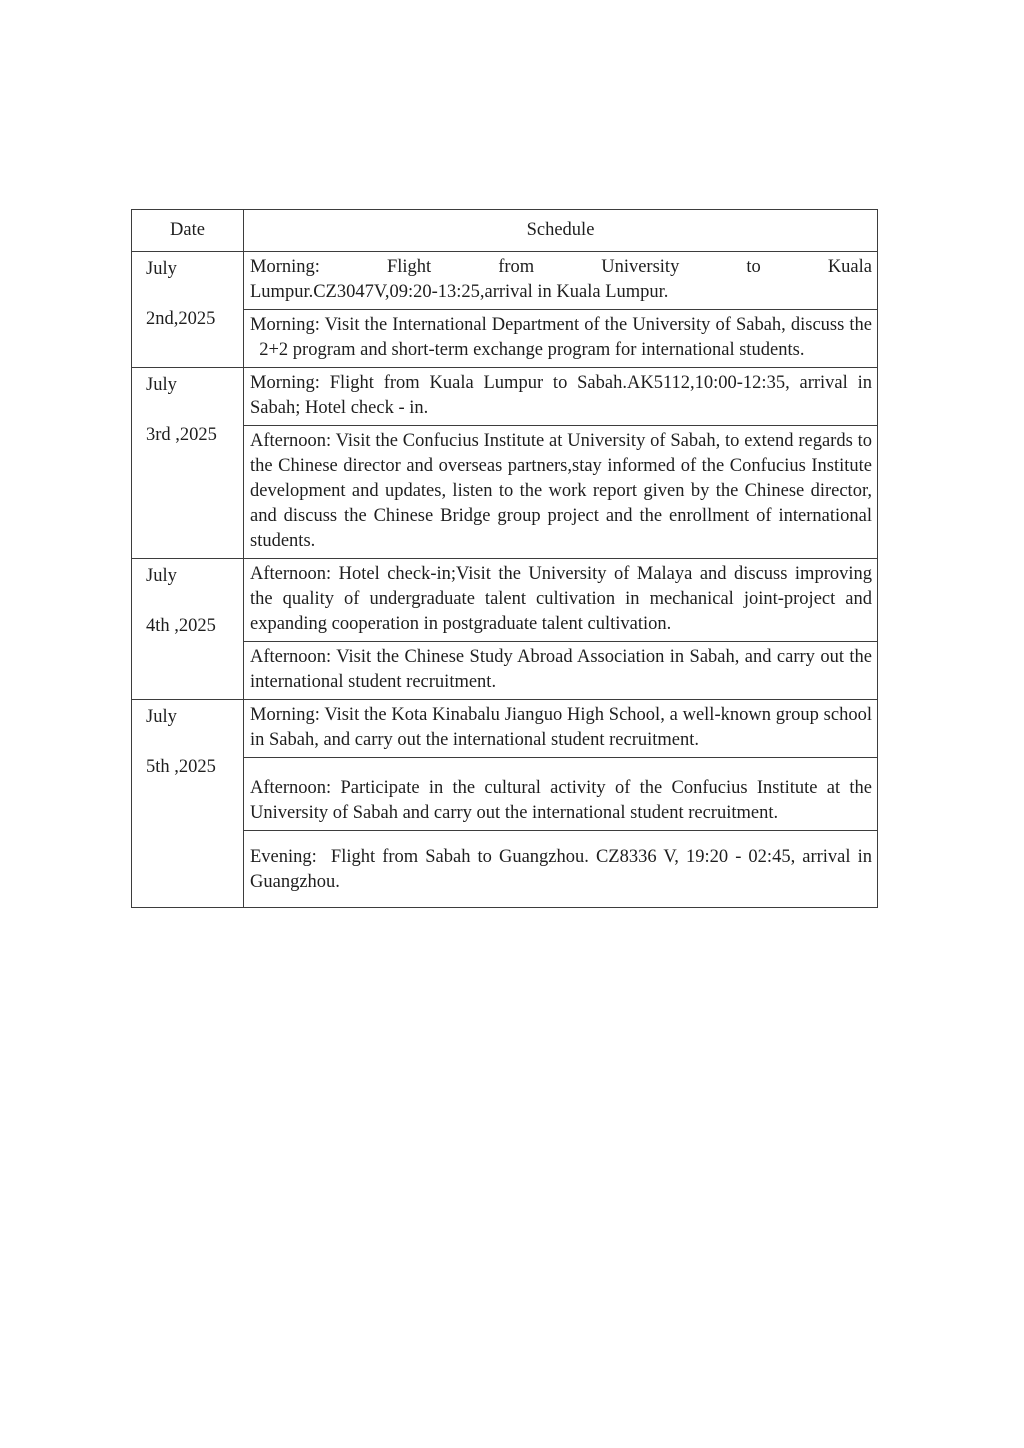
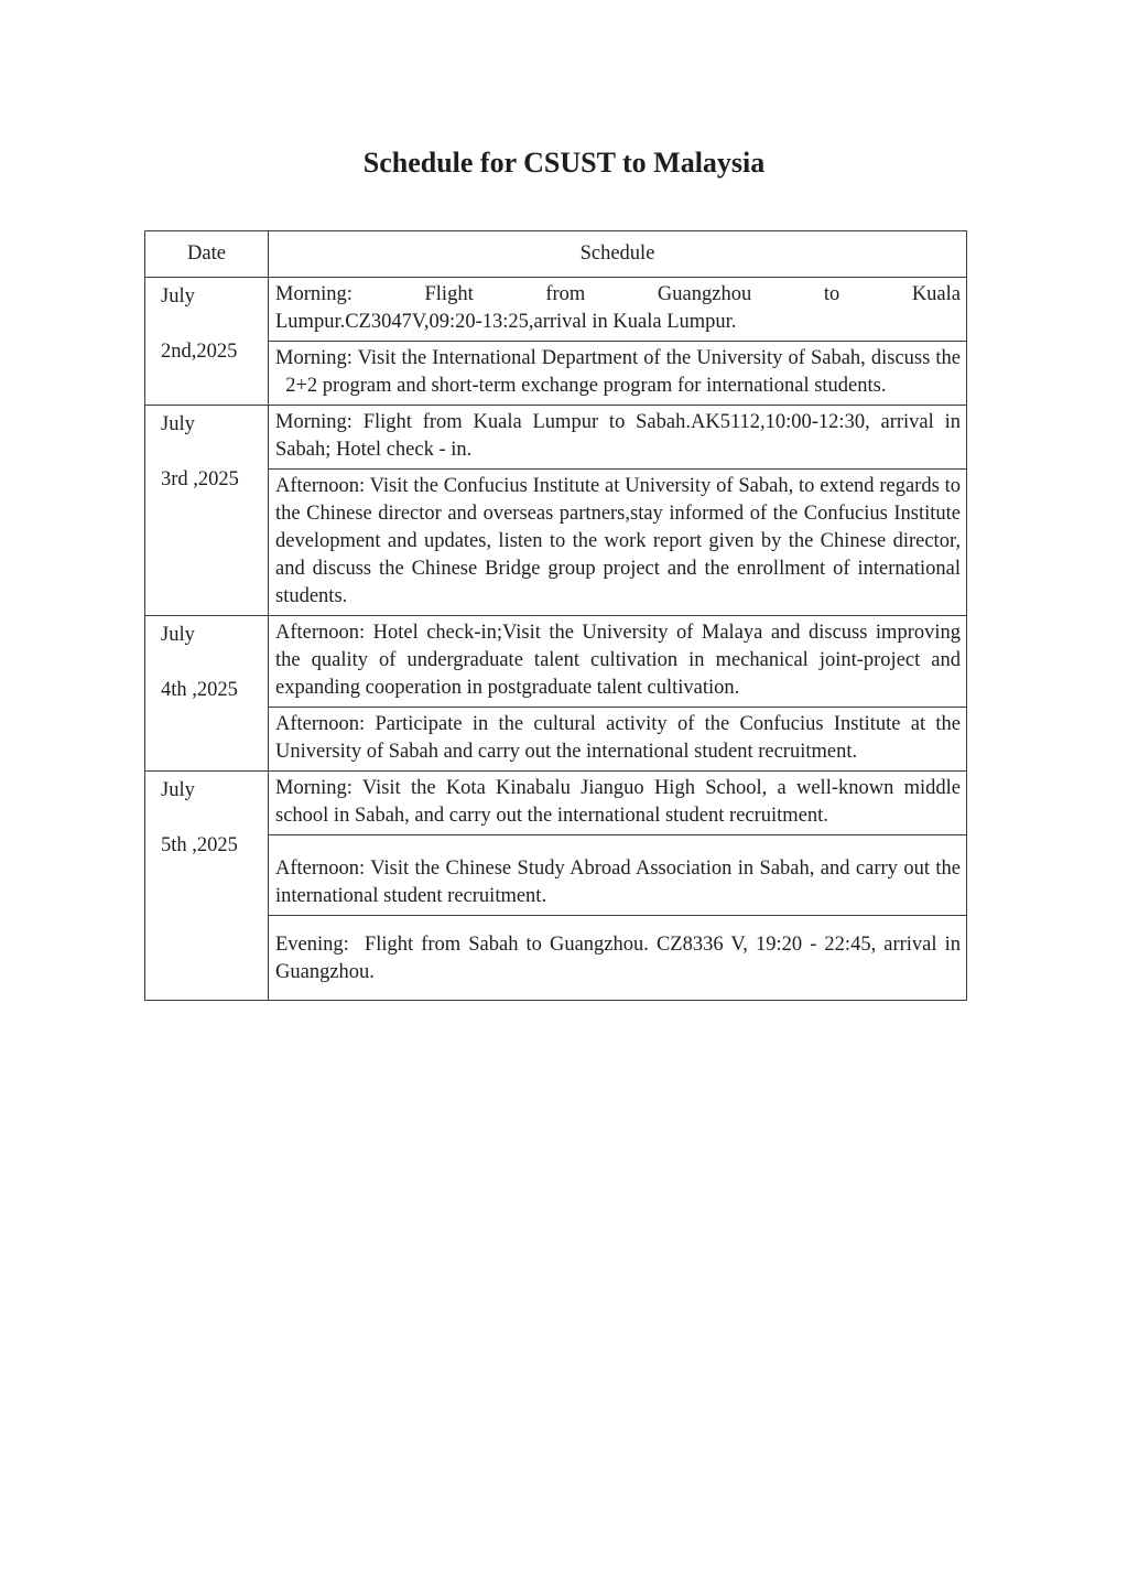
+ Schedule for CSUST to Malaysia
  Date	Schedule
- July 2nd,2025	Morning: Flight from University to Kuala Lumpur.CZ3047V,09:20-13:25,arrival in Kuala Lumpur.
+ July 2nd,2025	Morning: Flight from Guangzhou to Kuala Lumpur.CZ3047V,09:20-13:25,arrival in Kuala Lumpur.
  Morning: Visit the International Department of the University of Sabah, discuss the 2+2 program and short-term exchange program for international students.
- July 3rd ,2025	Morning: Flight from Kuala Lumpur to Sabah.AK5112,10:00-12:35, arrival in Sabah; Hotel check - in.
+ July 3rd ,2025	Morning: Flight from Kuala Lumpur to Sabah.AK5112,10:00-12:30, arrival in Sabah; Hotel check - in.
  Afternoon: Visit the Confucius Institute at University of Sabah, to extend regards to the Chinese director and overseas partners,stay informed of the Confucius Institute development and updates, listen to the work report given by the Chinese director, and discuss the Chinese Bridge group project and the enrollment of international students.
  July 4th ,2025	Afternoon: Hotel check-in;Visit the University of Malaya and discuss improving the quality of undergraduate talent cultivation in mechanical joint-project and expanding cooperation in postgraduate talent cultivation.
- Afternoon: Visit the Chinese Study Abroad Association in Sabah, and carry out the international student recruitment.
+ Afternoon: Participate in the cultural activity of the Confucius Institute at the University of Sabah and carry out the international student recruitment.
- July 5th ,2025	Morning: Visit the Kota Kinabalu Jianguo High School, a well-known group school in Sabah, and carry out the international student recruitment.
+ July 5th ,2025	Morning: Visit the Kota Kinabalu Jianguo High School, a well-known middle school in Sabah, and carry out the international student recruitment.
- Afternoon: Participate in the cultural activity of the Confucius Institute at the University of Sabah and carry out the international student recruitment.
+ Afternoon: Visit the Chinese Study Abroad Association in Sabah, and carry out the international student recruitment.
- Evening: Flight from Sabah to Guangzhou. CZ8336 V, 19:20 - 02:45, arrival in Guangzhou.
+ Evening: Flight from Sabah to Guangzhou. CZ8336 V, 19:20 - 22:45, arrival in Guangzhou.
